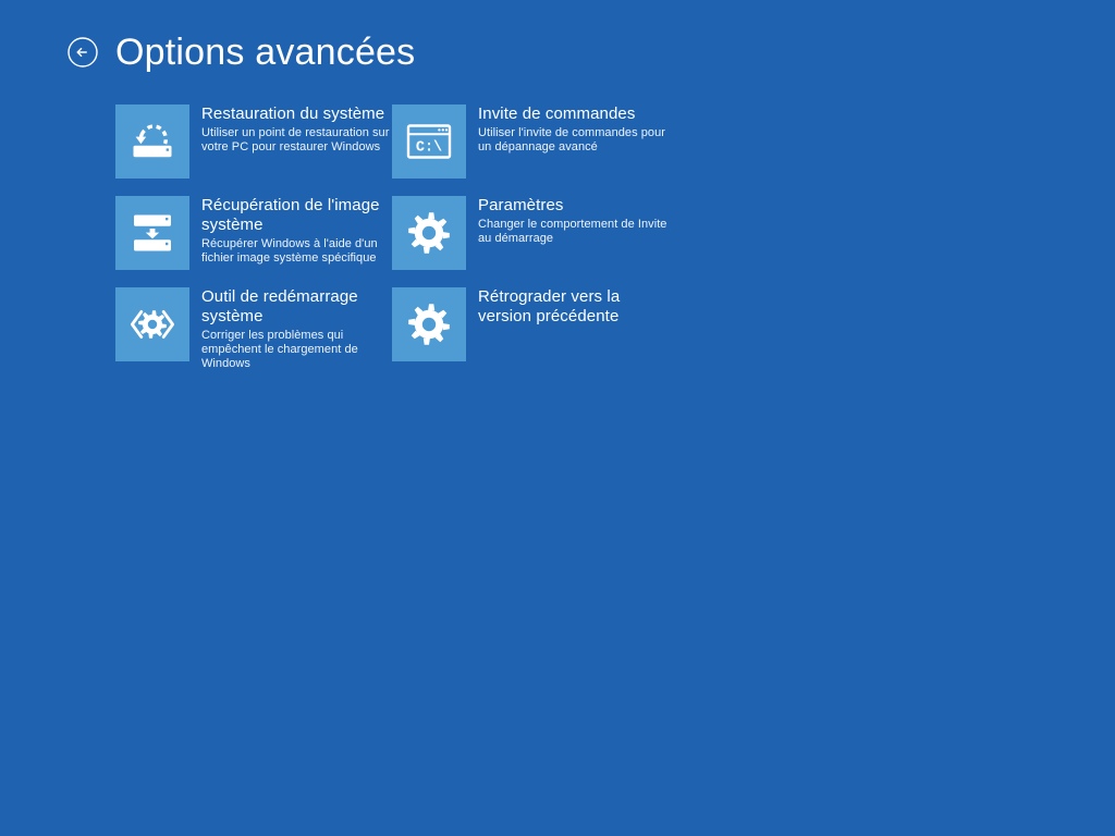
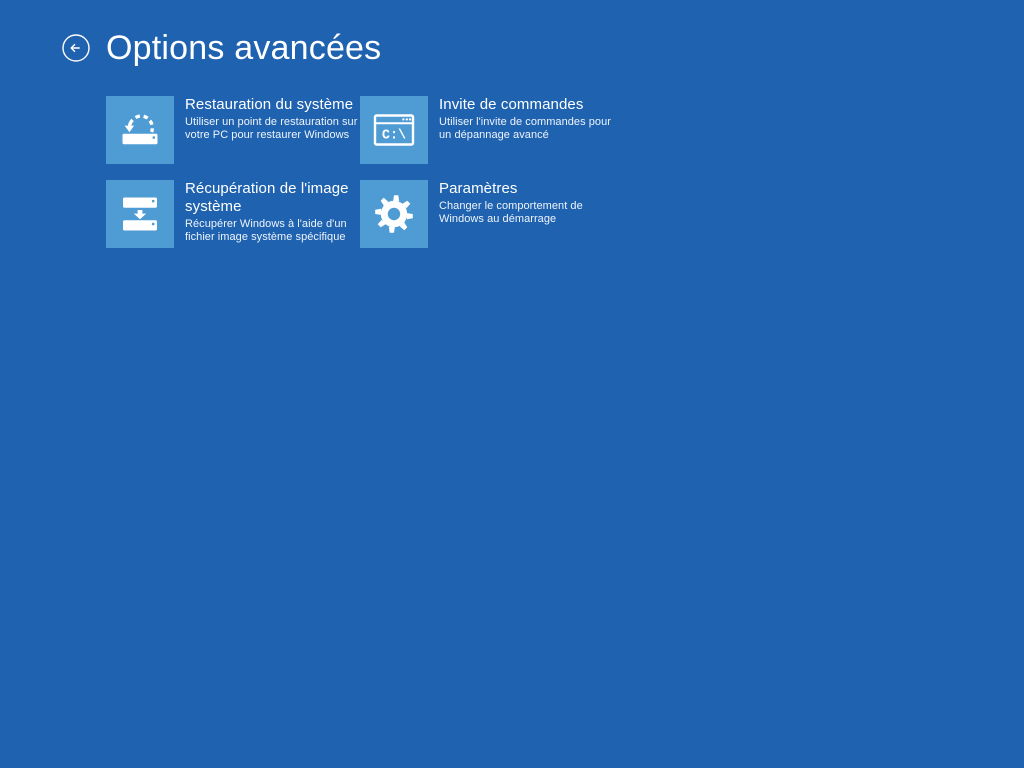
  Options avancées
  Restauration du système
  Utiliser un point de restauration sur votre PC pour restaurer Windows
  C:\
  Invite de commandes
  Utiliser l'invite de commandes pour un dépannage avancé
  Récupération de l'image système
  Récupérer Windows à l'aide d'un fichier image système spécifique
  Paramètres
- Changer le comportement de Invite au démarrage
+ Changer le comportement de Windows au démarrage
- Outil de redémarrage système
- Corriger les problèmes qui empêchent le chargement de Windows
- Rétrograder vers la version précédente
